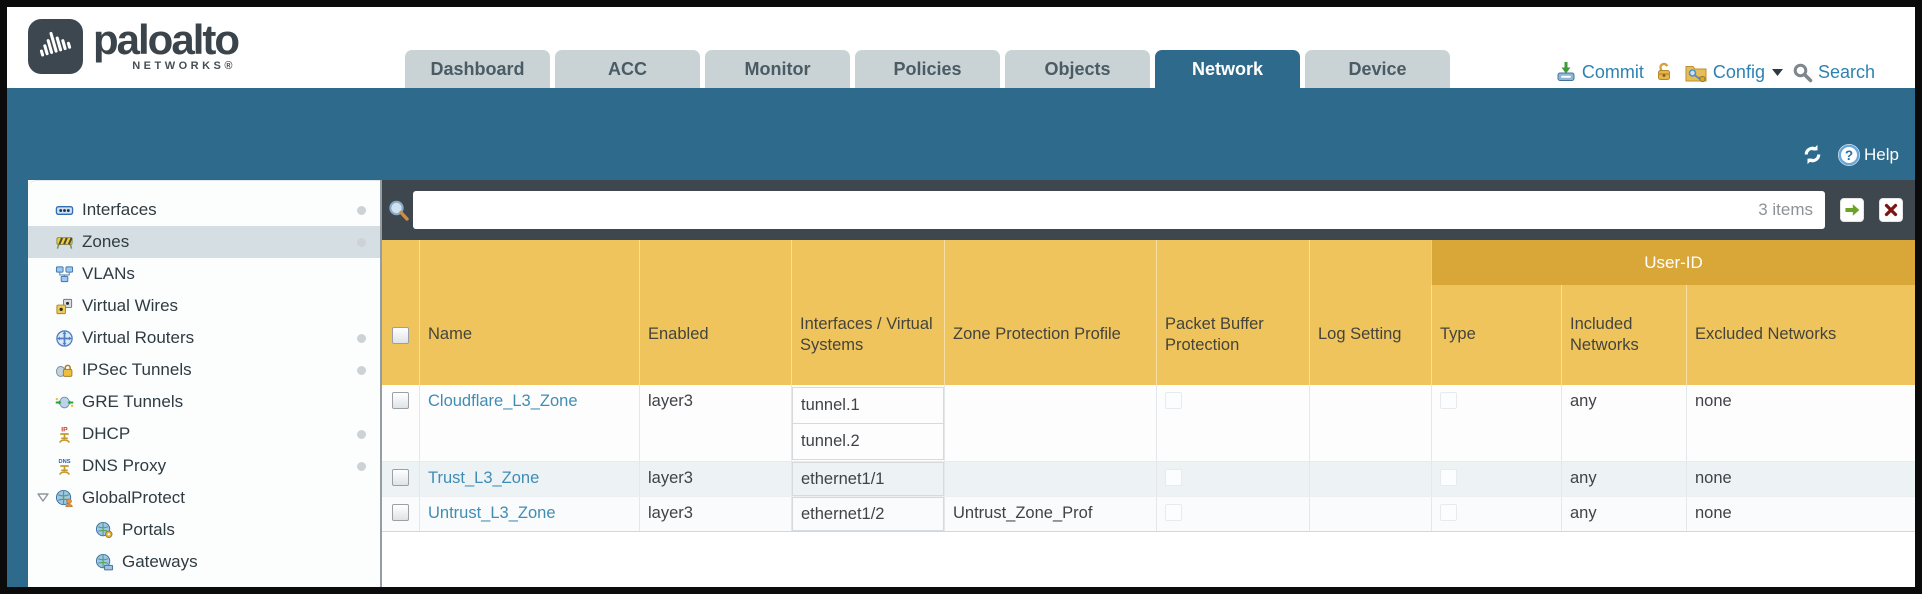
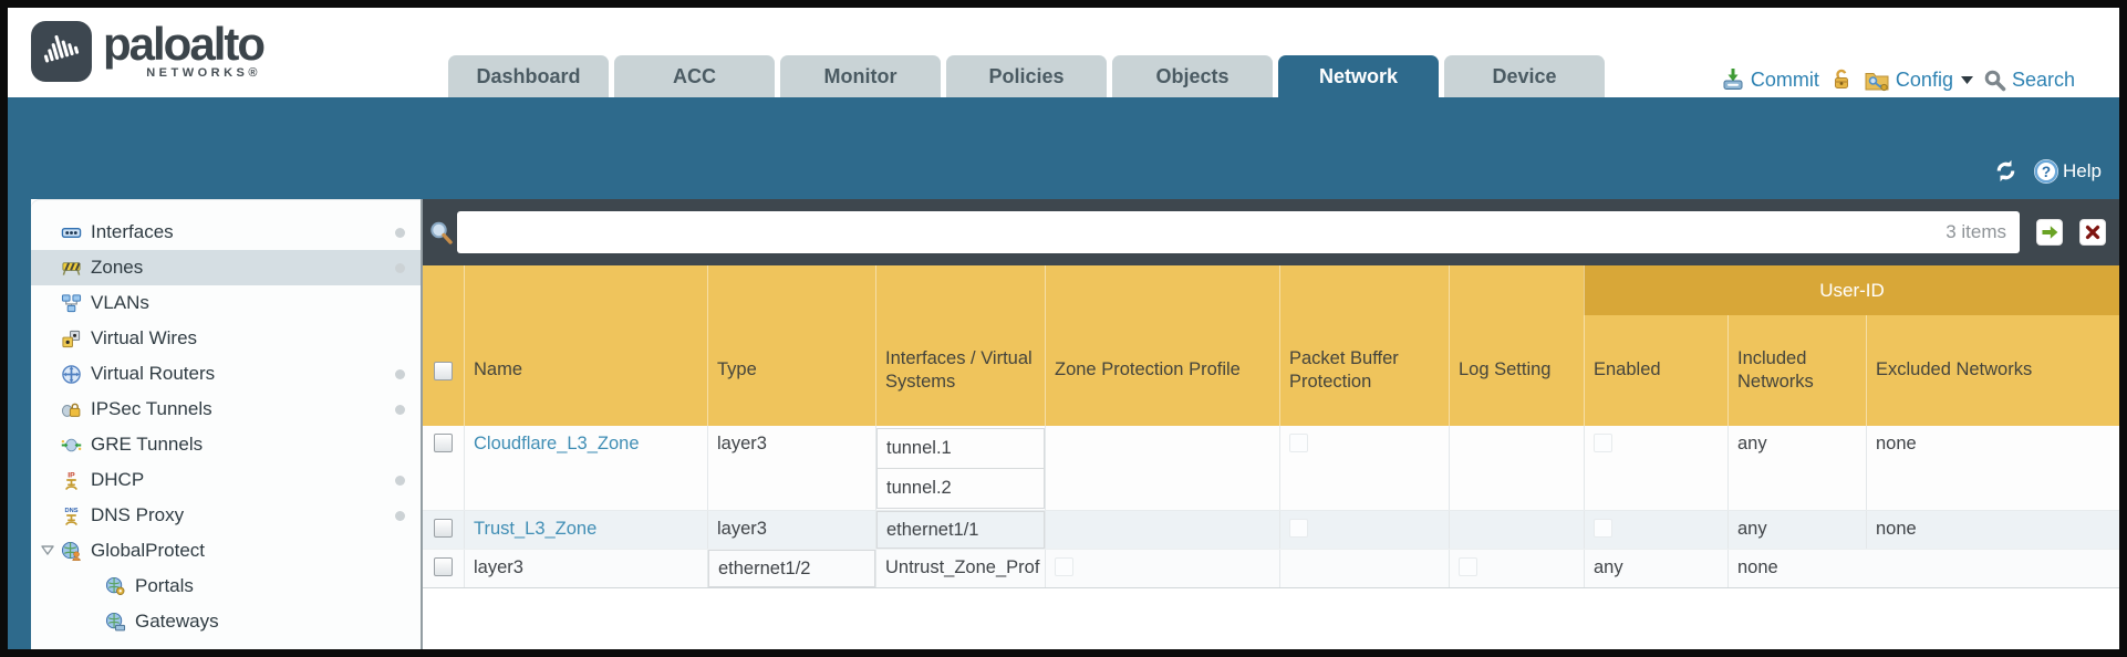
  paloalto
  NETWORKS®
  Dashboard
  ACC
  Monitor
  Policies
  Objects
  Network
  Device
  Commit
  Config
  Search
  ?
  Help
  Interfaces
  Zones
  VLANs
  Virtual Wires
  Virtual Routers
  IPSec Tunnels
  GRE Tunnels
  DHCP
  DNS Proxy
  GlobalProtect
  Portals
  Gateways
  3 items
  Name
- Enabled
+ Type
  Interfaces / Virtual Systems
  Zone Protection Profile
  Packet Buffer Protection
  Log Setting
- Type
+ Enabled
  Included Networks
  Excluded Networks
  User-ID
  Cloudflare_L3_Zone
  layer3
  tunnel.1
  tunnel.2
  any
  none
  Trust_L3_Zone
  layer3
  ethernet1/1
  any
  none
- Untrust_L3_Zone
  layer3
  ethernet1/2
  Untrust_Zone_Prof
  any
  none
